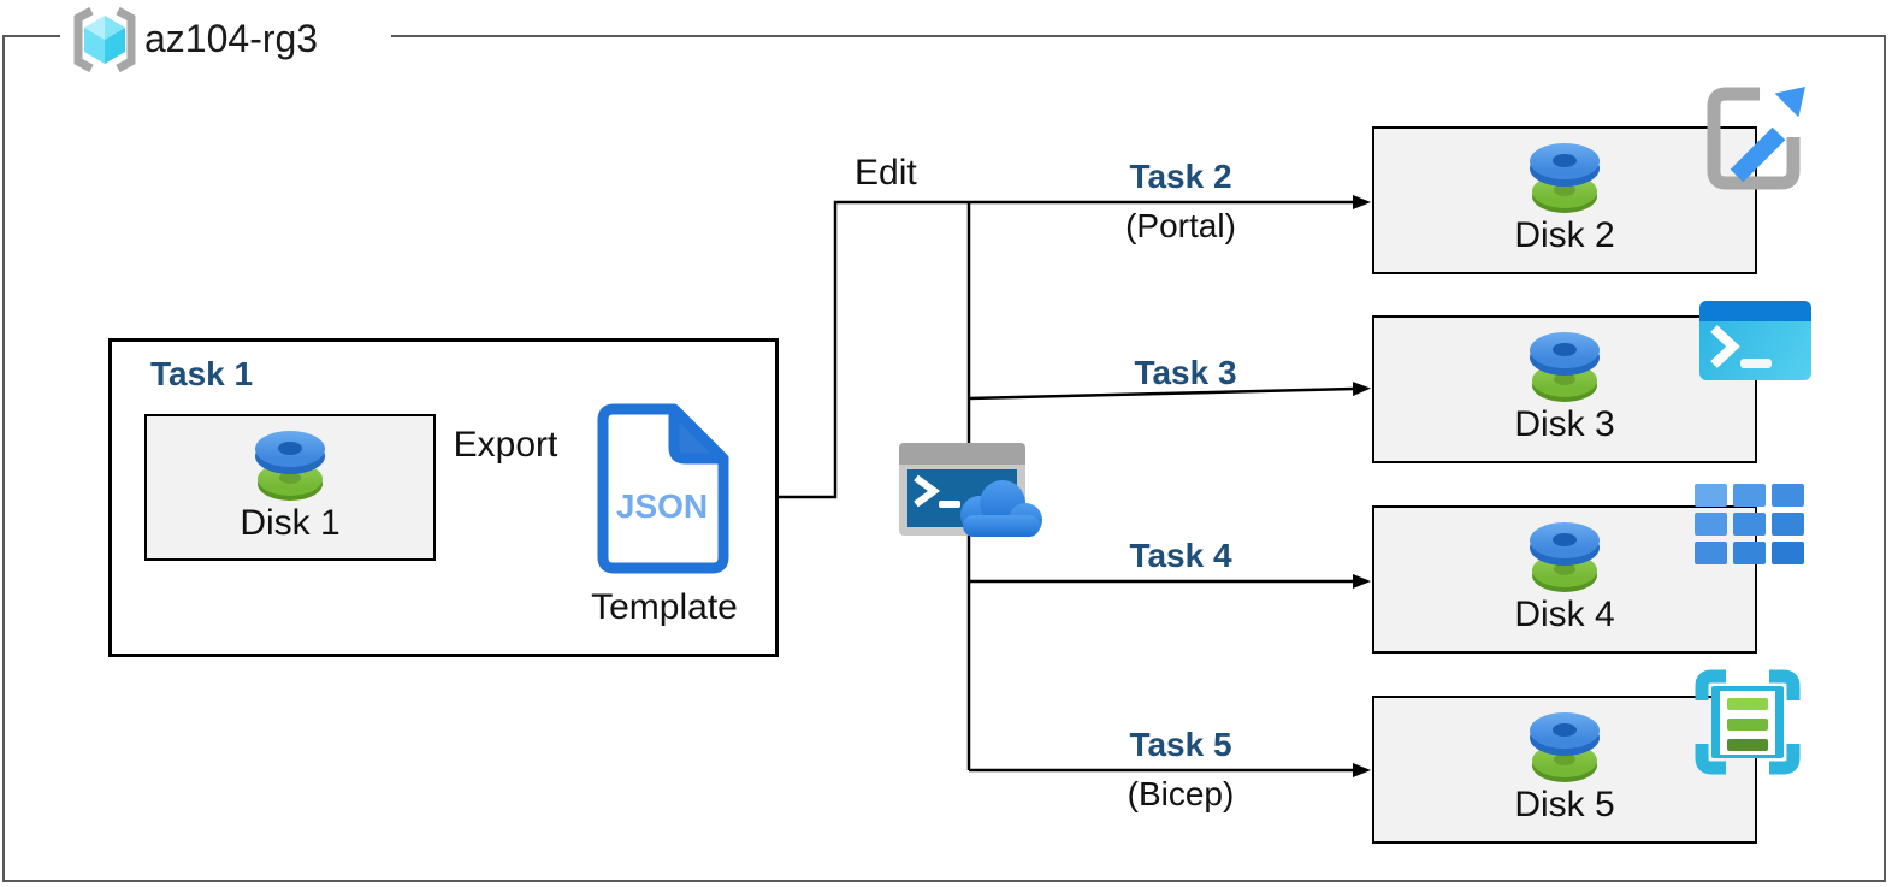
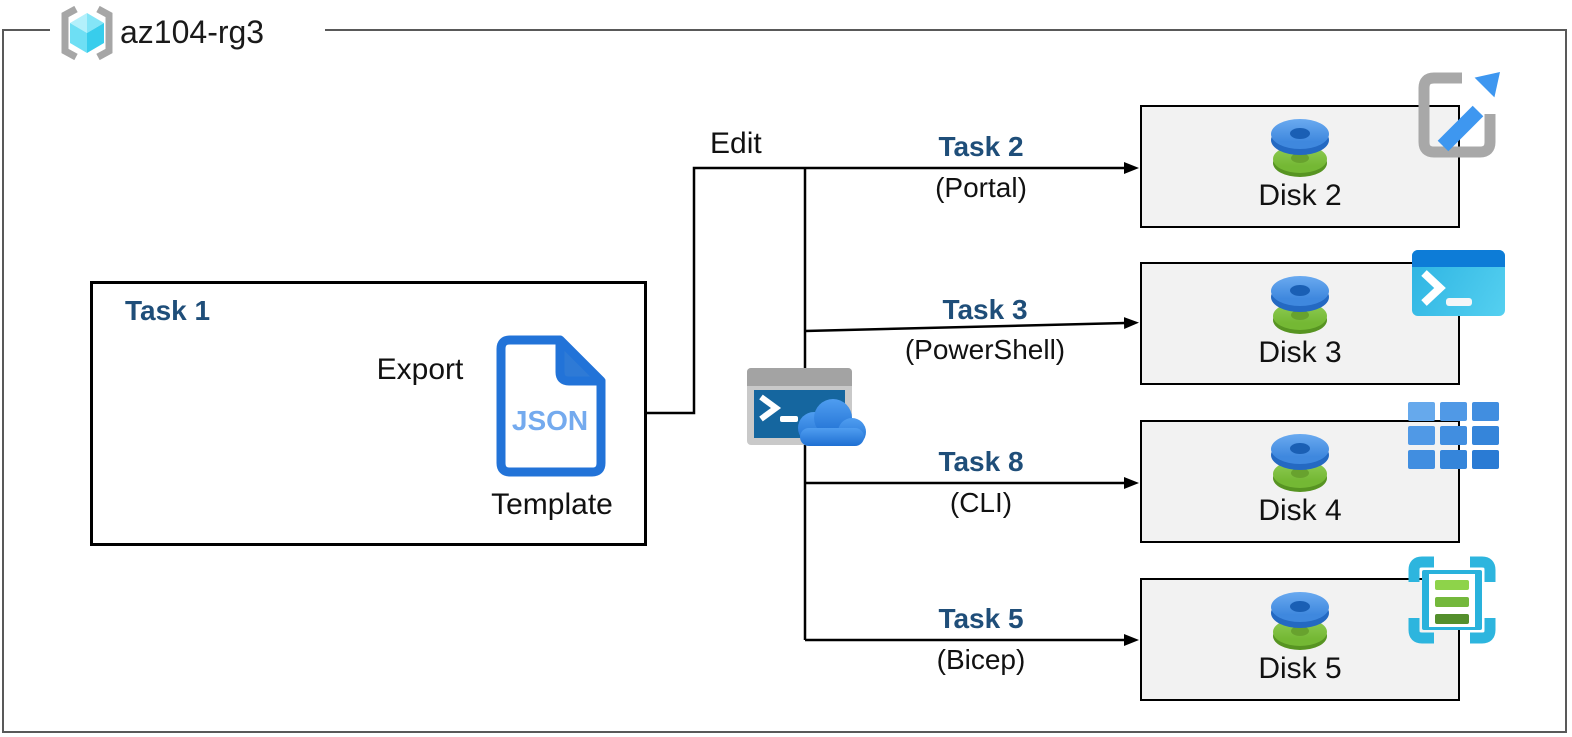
  az104-rg3
  Task 1
- Disk 1
  Export
  JSON
  Template
  Edit
  Task 2
  (Portal)
  Disk 2
  Task 3
+ (PowerShell)
  Disk 3
- Task 4
+ Task 8
+ (CLI)
  Disk 4
  Task 5
  (Bicep)
  Disk 5
